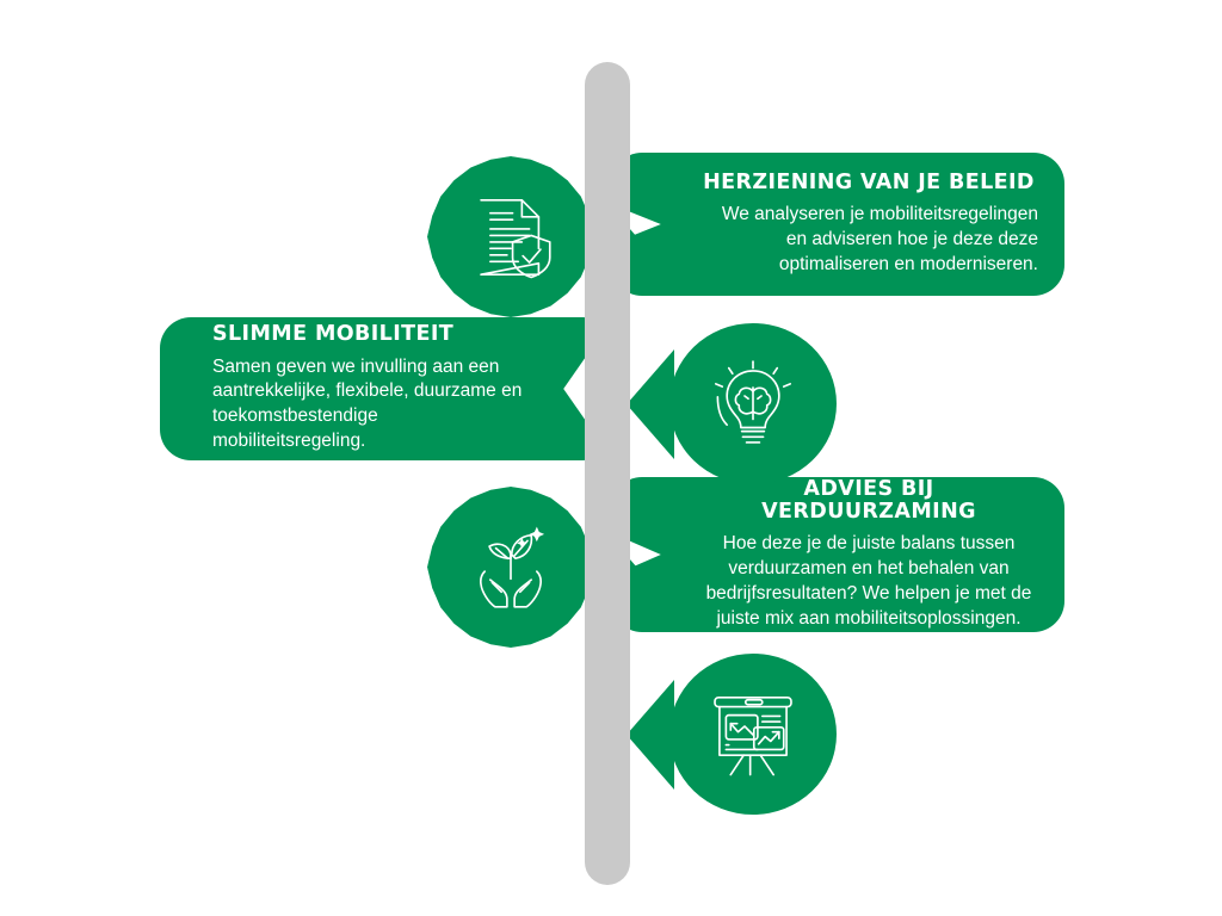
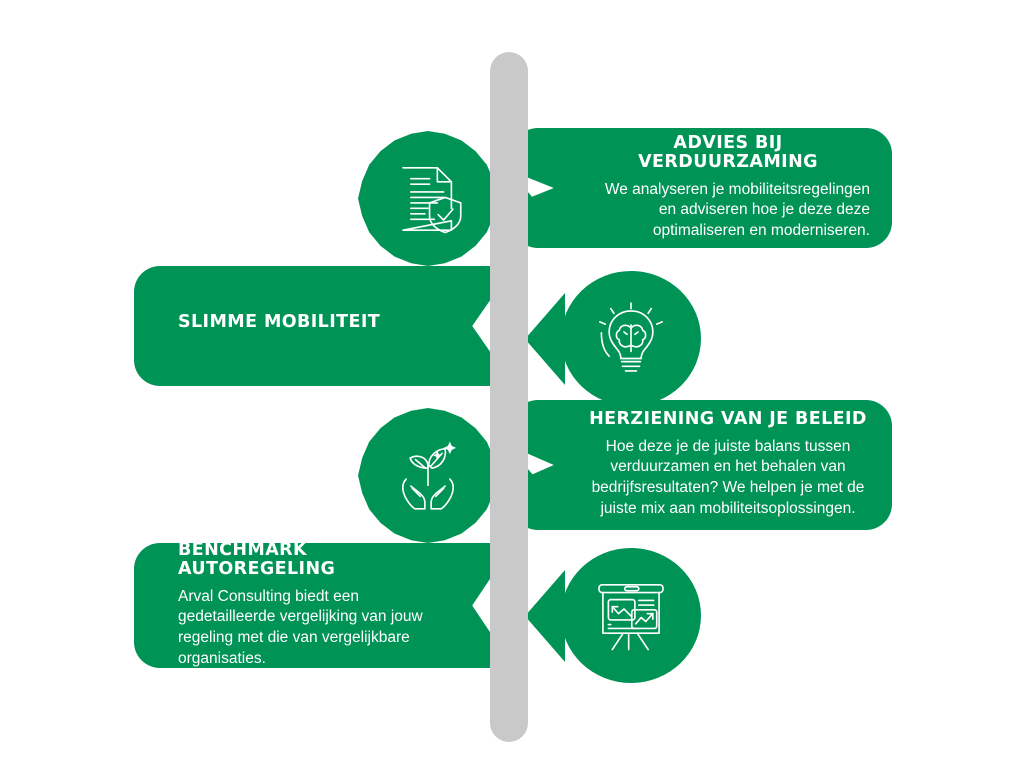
- HERZIENING VAN JE BELEID
+ ADVIES BIJ VERDUURZAMING
  We analyseren je mobiliteitsregelingen en adviseren hoe je deze deze optimaliseren en moderniseren.
  SLIMME MOBILITEIT
- Samen geven we invulling aan een aantrekkelijke, flexibele, duurzame en toekomstbestendige mobiliteitsregeling.
- ADVIES BIJ VERDUURZAMING
+ HERZIENING VAN JE BELEID
  Hoe deze je de juiste balans tussen verduurzamen en het behalen van bedrijfsresultaten? We helpen je met de juiste mix aan mobiliteitsoplossingen.
+ BENCHMARK AUTOREGELING
+ Arval Consulting biedt een gedetailleerde vergelijking van jouw regeling met die van vergelijkbare organisaties.
